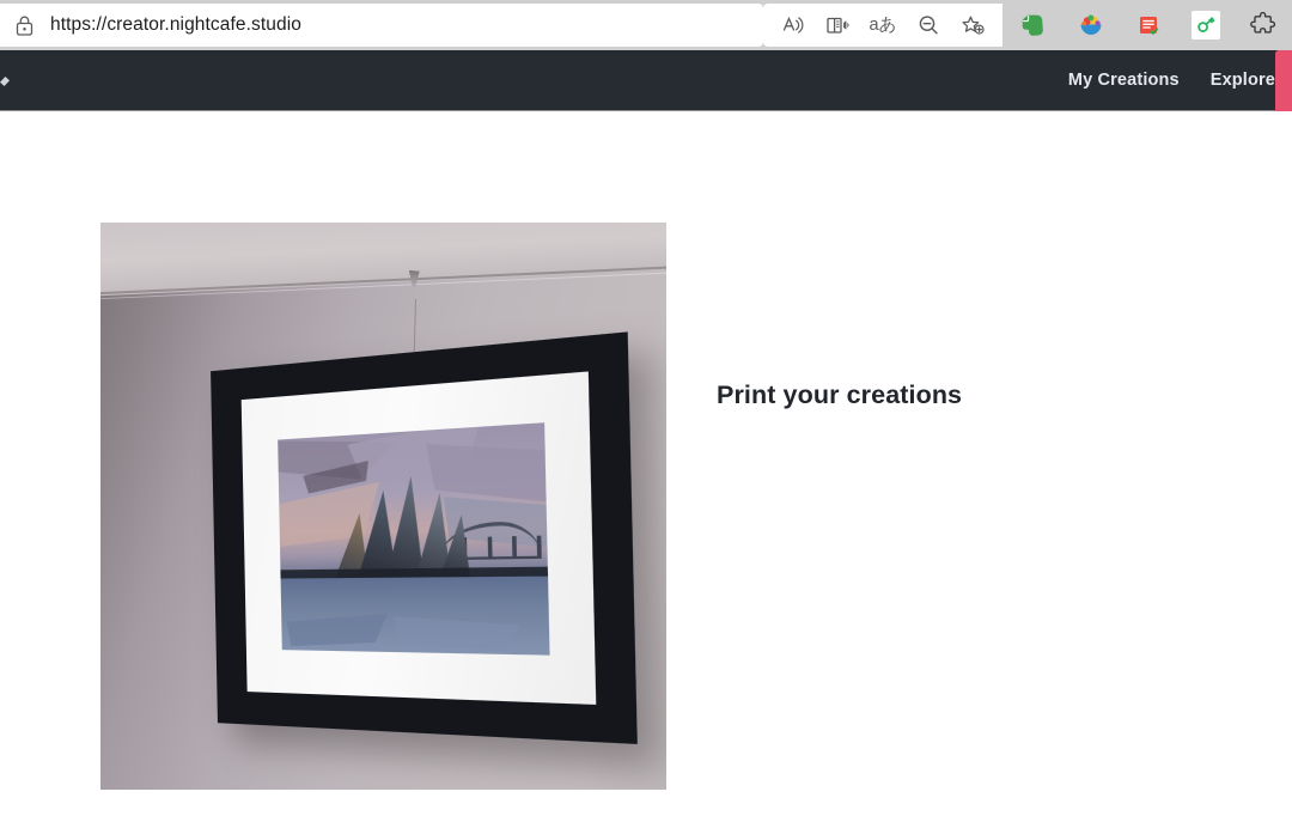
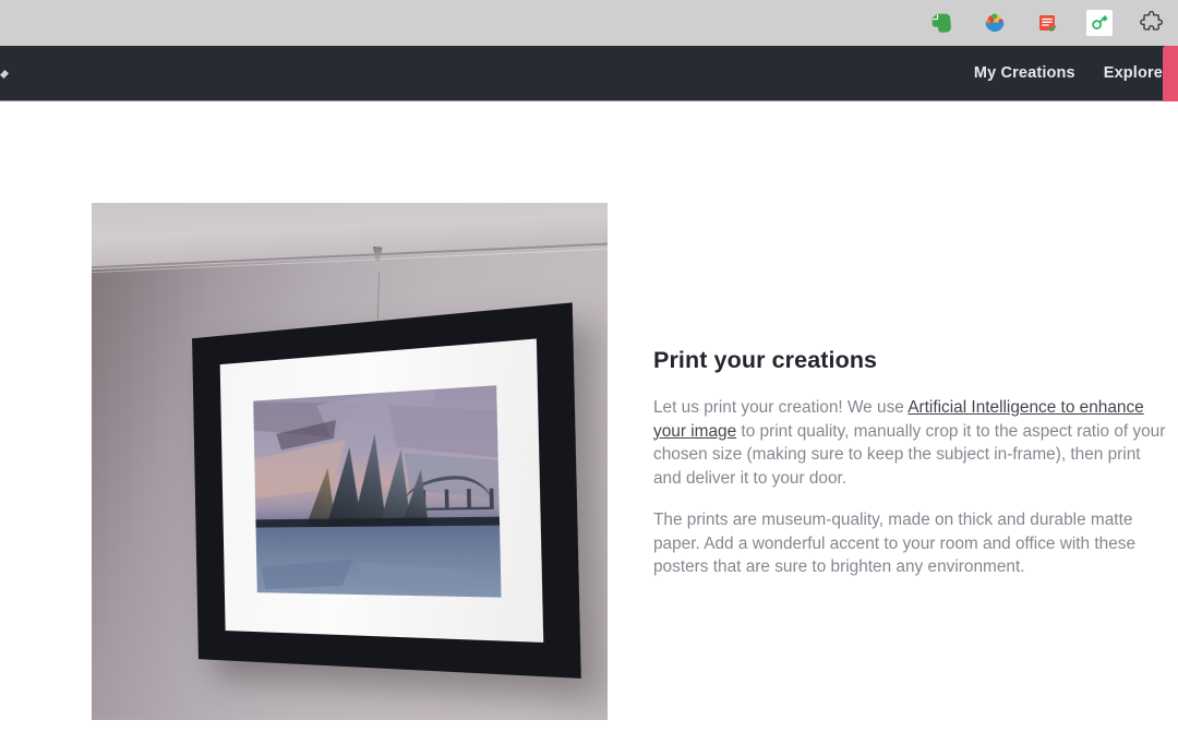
- https://creator.nightcafe.studio
- aあ
  My Creations
  Explore
  Print your creations
+ Let us print your creation! We use Artificial Intelligence to enhance your image to print quality, manually crop it to the aspect ratio of your chosen size (making sure to keep the subject in-frame), then print and deliver it to your door.
+ The prints are museum-quality, made on thick and durable matte paper. Add a wonderful accent to your room and office with these posters that are sure to brighten any environment.
